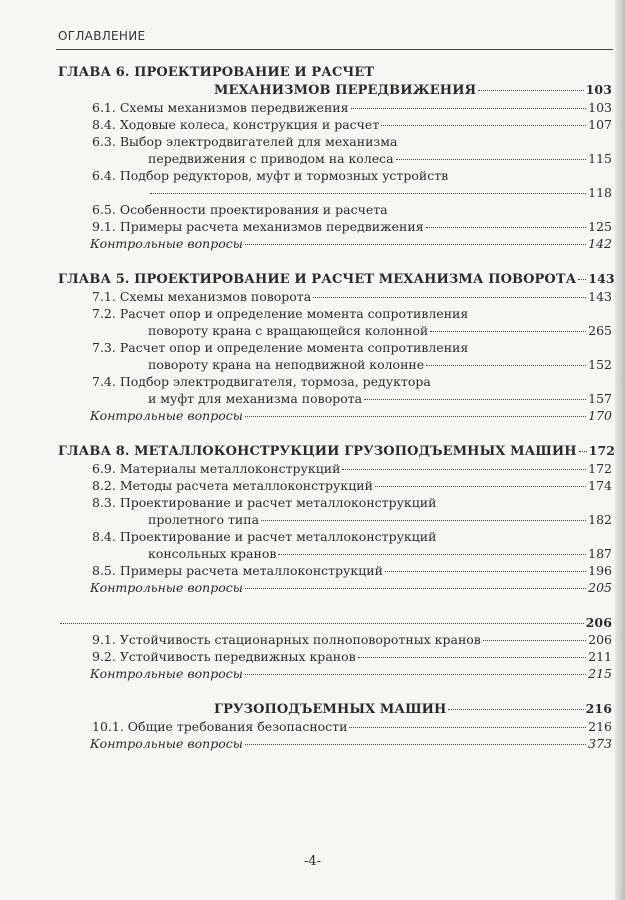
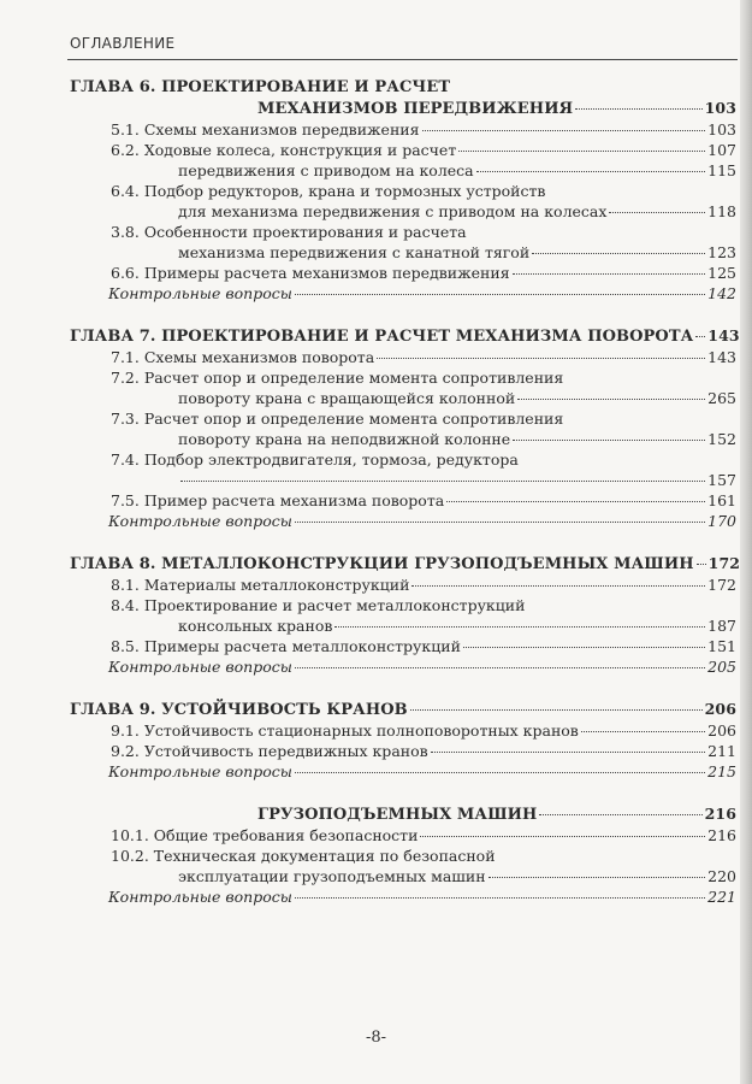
  ОГЛАВЛЕНИЕ
  ГЛАВА 6. ПРОЕКТИРОВАНИЕ И РАСЧЕТ
  МЕХАНИЗМОВ ПЕРЕДВИЖЕНИЯ
  103
- 6.1. Схемы механизмов передвижения
+ 5.1. Схемы механизмов передвижения
  103
- 8.4. Ходовые колеса, конструкция и расчет
+ 6.2. Ходовые колеса, конструкция и расчет
  107
- 6.3. Выбор электродвигателей для механизма
  передвижения с приводом на колеса
  115
- 6.4. Подбор редукторов, муфт и тормозных устройств
+ 6.4. Подбор редукторов, крана и тормозных устройств
+ для механизма передвижения с приводом на колесах
  118
- 6.5. Особенности проектирования и расчета
+ 3.8. Особенности проектирования и расчета
+ механизма передвижения с канатной тягой
+ 123
- 9.1. Примеры расчета механизмов передвижения
+ 6.6. Примеры расчета механизмов передвижения
  125
  Контрольные вопросы
  142
- ГЛАВА 5. ПРОЕКТИРОВАНИЕ И РАСЧЕТ МЕХАНИЗМА ПОВОРОТА
+ ГЛАВА 7. ПРОЕКТИРОВАНИЕ И РАСЧЕТ МЕХАНИЗМА ПОВОРОТА
  143
  7.1. Схемы механизмов поворота
  143
  7.2. Расчет опор и определение момента сопротивления
  повороту крана с вращающейся колонной
  265
  7.3. Расчет опор и определение момента сопротивления
  повороту крана на неподвижной колонне
  152
  7.4. Подбор электродвигателя, тормоза, редуктора
- и муфт для механизма поворота
  157
+ 7.5. Пример расчета механизма поворота
+ 161
  Контрольные вопросы
  170
  ГЛАВА 8. МЕТАЛЛОКОНСТРУКЦИИ ГРУЗОПОДЪЕМНЫХ МАШИН
  172
- 6.9. Материалы металлоконструкций
+ 8.1. Материалы металлоконструкций
  172
- 8.2. Методы расчета металлоконструкций
- 174
- 8.3. Проектирование и расчет металлоконструкций
- пролетного типа
- 182
  8.4. Проектирование и расчет металлоконструкций
  консольных кранов
  187
  8.5. Примеры расчета металлоконструкций
- 196
+ 151
  Контрольные вопросы
  205
+ ГЛАВА 9. УСТОЙЧИВОСТЬ КРАНОВ
  206
  9.1. Устойчивость стационарных полноповоротных кранов
  206
  9.2. Устойчивость передвижных кранов
  211
  Контрольные вопросы
  215
  ГРУЗОПОДЪЕМНЫХ МАШИН
  216
  10.1. Общие требования безопасности
  216
+ 10.2. Техническая документация по безопасной
+ эксплуатации грузоподъемных машин
+ 220
  Контрольные вопросы
- 373
+ 221
- -4-
+ -8-
